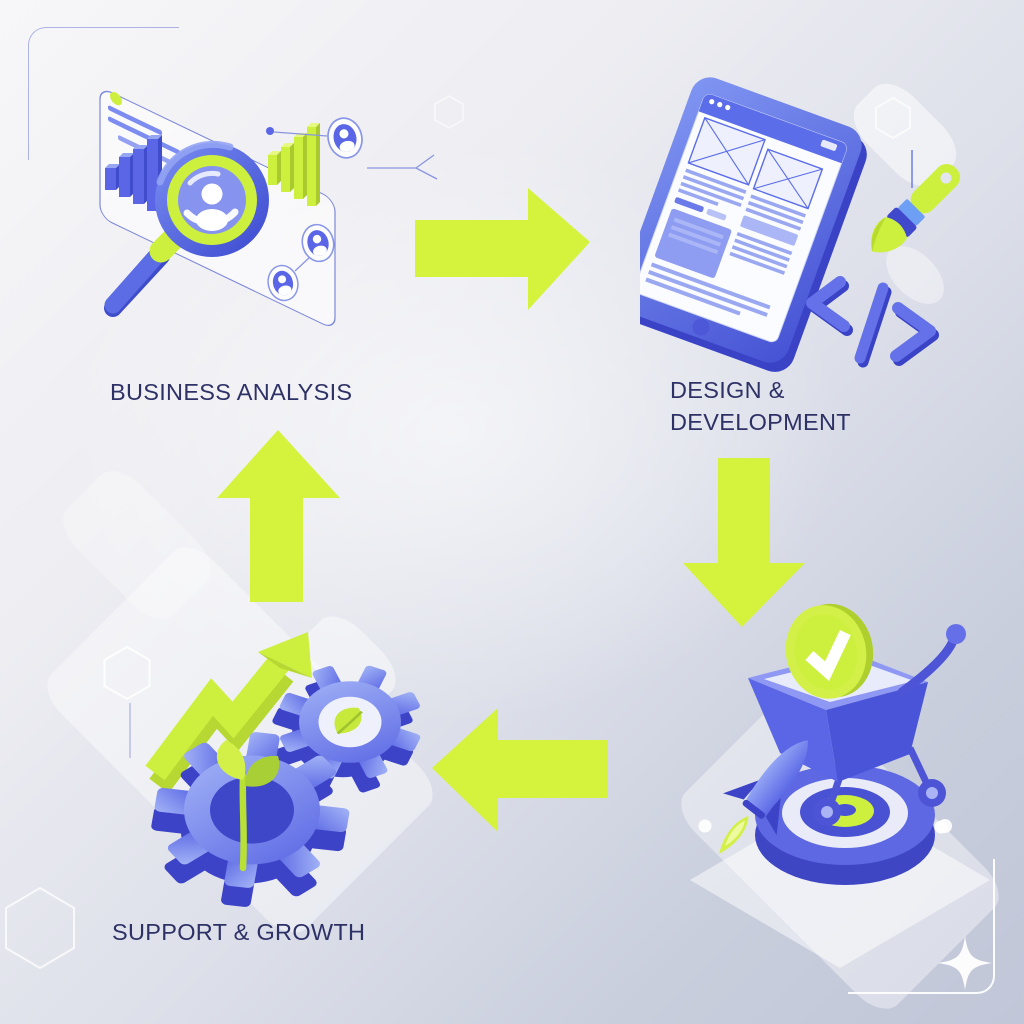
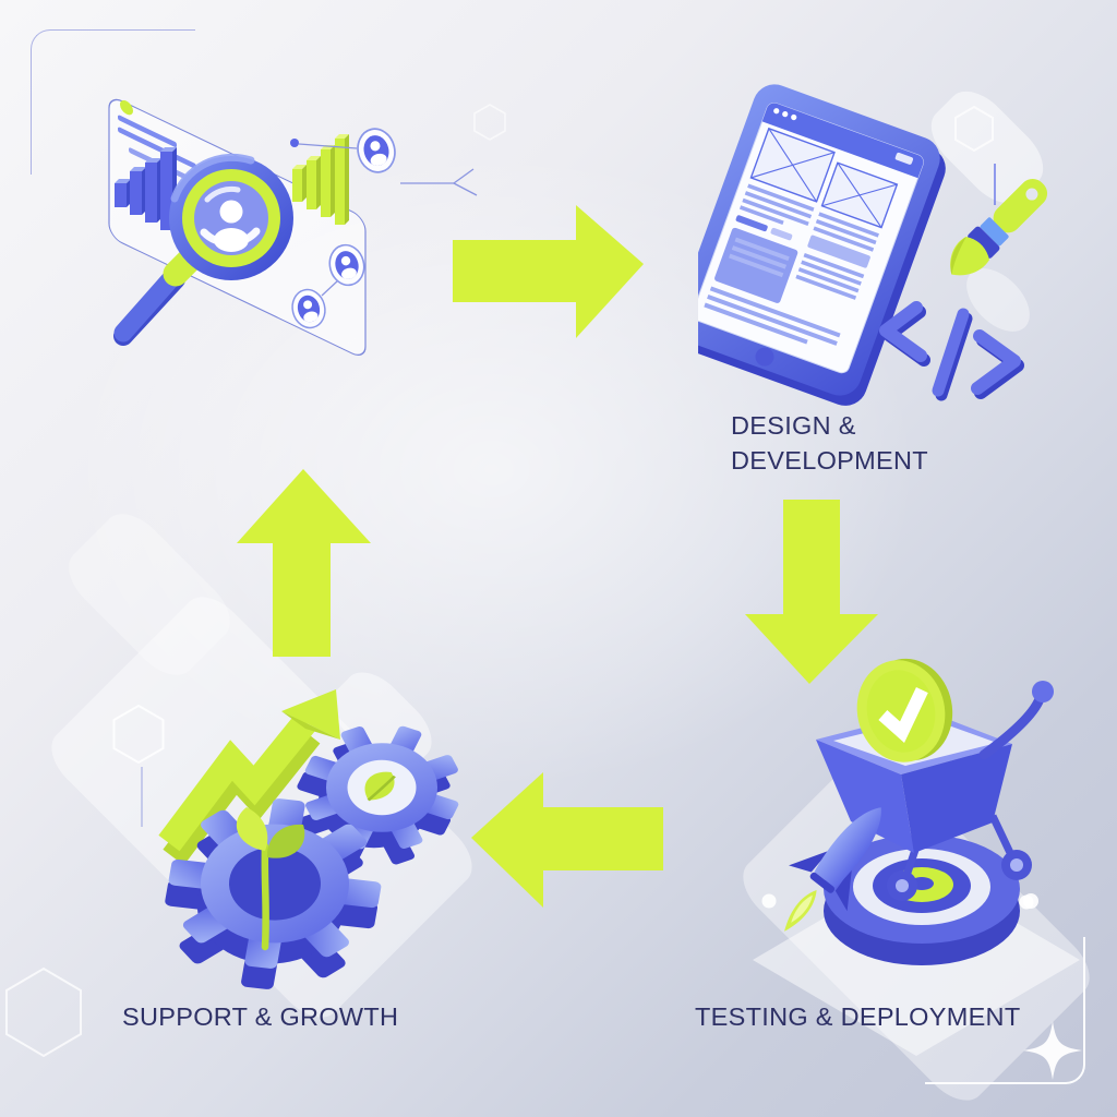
- BUSINESS ANALYSIS
  DESIGN & DEVELOPMENT
+ TESTING & DEPLOYMENT
  SUPPORT & GROWTH
